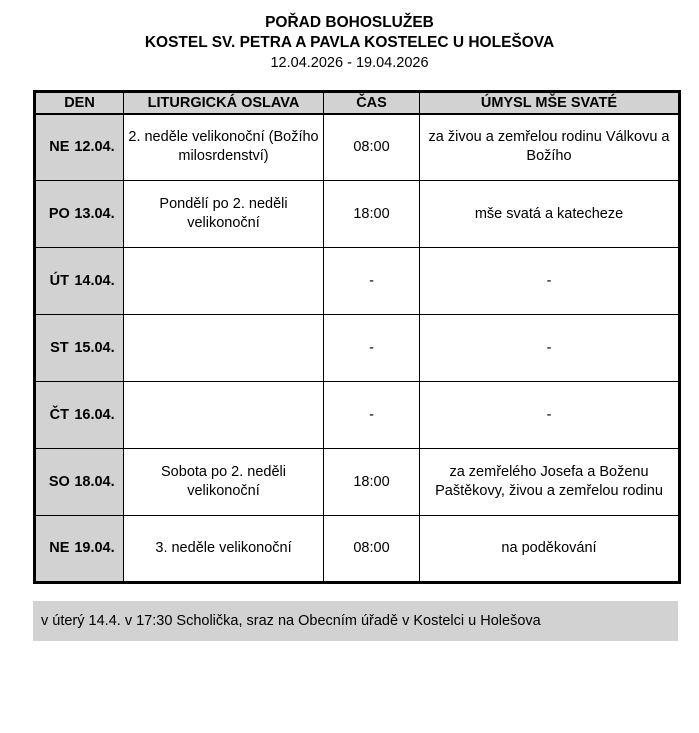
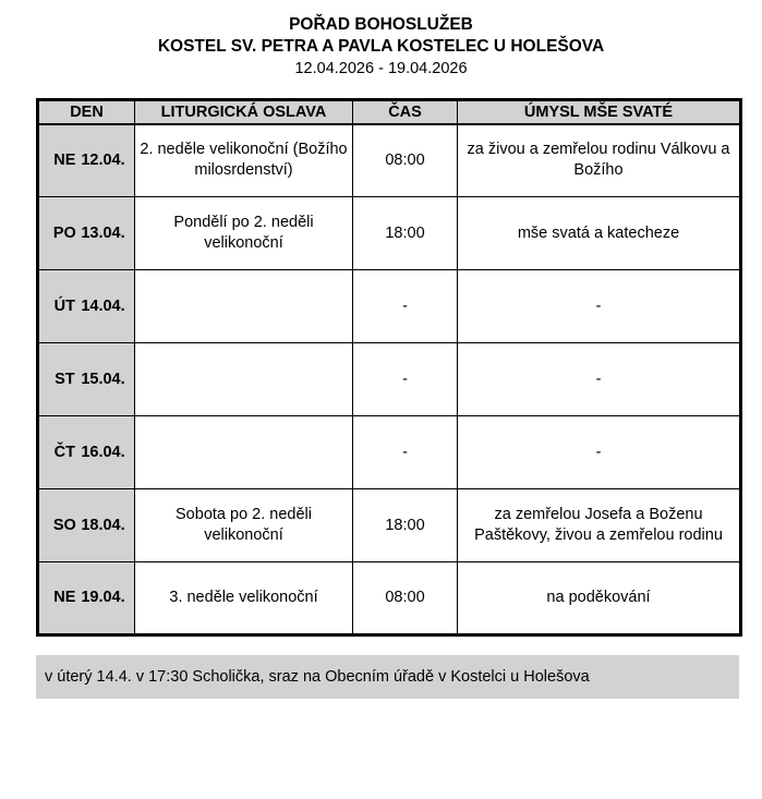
  POŘAD BOHOSLUŽEB
  KOSTEL SV. PETRA A PAVLA KOSTELEC U HOLEŠOVA
  12.04.2026 - 19.04.2026
  DEN	LITURGICKÁ OSLAVA	ČAS	ÚMYSL MŠE SVATÉ
  NE 12.04.	2. neděle velikonoční (Božího milosrdenství)	08:00	za živou a zemřelou rodinu Válkovu a Božího
  PO 13.04.	Pondělí po 2. neděli velikonoční	18:00	mše svatá a katecheze
  ÚT 14.04.		-	-
  ST 15.04.		-	-
  ČT 16.04.		-	-
- SO 18.04.	Sobota po 2. neděli velikonoční	18:00	za zemřelého Josefa a Boženu Paštěkovy, živou a zemřelou rodinu
+ SO 18.04.	Sobota po 2. neděli velikonoční	18:00	za zemřelou Josefa a Boženu Paštěkovy, živou a zemřelou rodinu
  NE 19.04.	3. neděle velikonoční	08:00	na poděkování
  v úterý 14.4. v 17:30 Scholička, sraz na Obecním úřadě v Kostelci u Holešova
